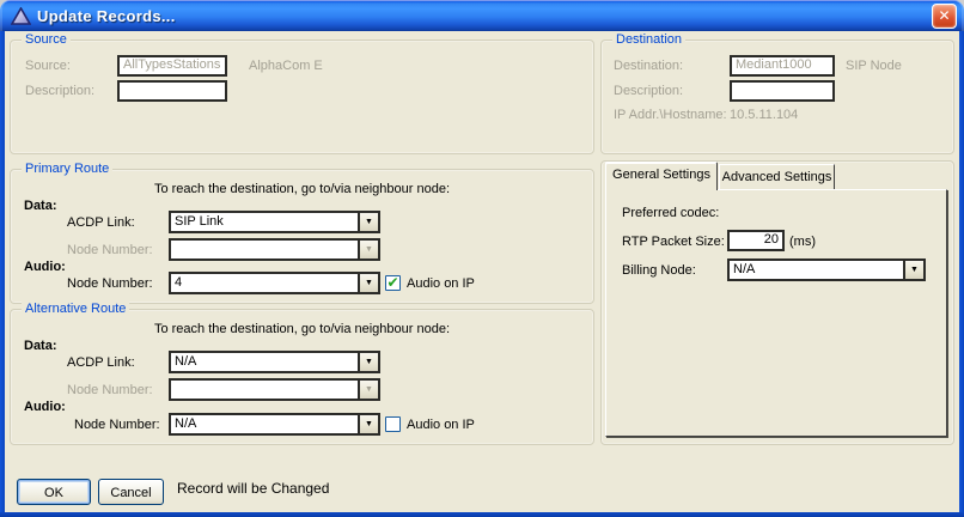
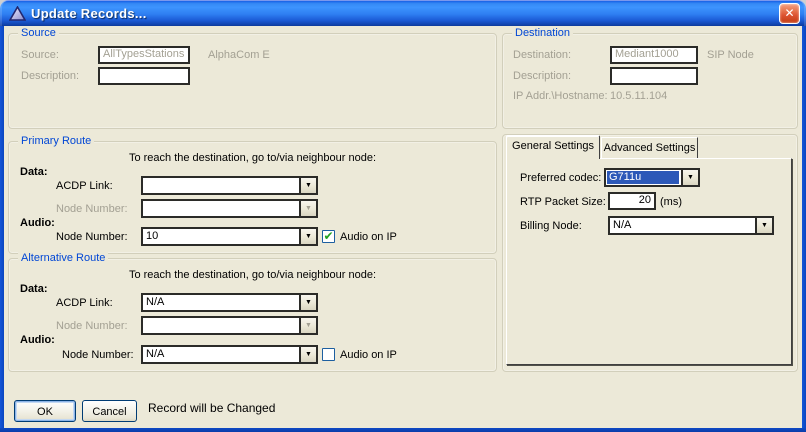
  Update Records...
  ✕
  Source
  Source:
  AllTypesStations
  AlphaCom E
  Description:
  Destination
  Destination:
  Mediant1000
  SIP Node
  Description:
  IP Addr.\Hostname:
  10.5.11.104
  Primary Route
  To reach the destination, go to/via neighbour node:
  Data:
  ACDP Link:
- SIP Link
  Node Number:
  Audio:
  Node Number:
- 4
+ 10
  ✔
  Audio on IP
  Alternative Route
  To reach the destination, go to/via neighbour node:
  Data:
  ACDP Link:
  N/A
  Node Number:
  Audio:
  Node Number:
  N/A
  Audio on IP
  General Settings
  Advanced Settings
  Preferred codec:
+ G711u
  RTP Packet Size:
  20
  (ms)
  Billing Node:
  N/A
  OK
  Cancel
  Record will be Changed
